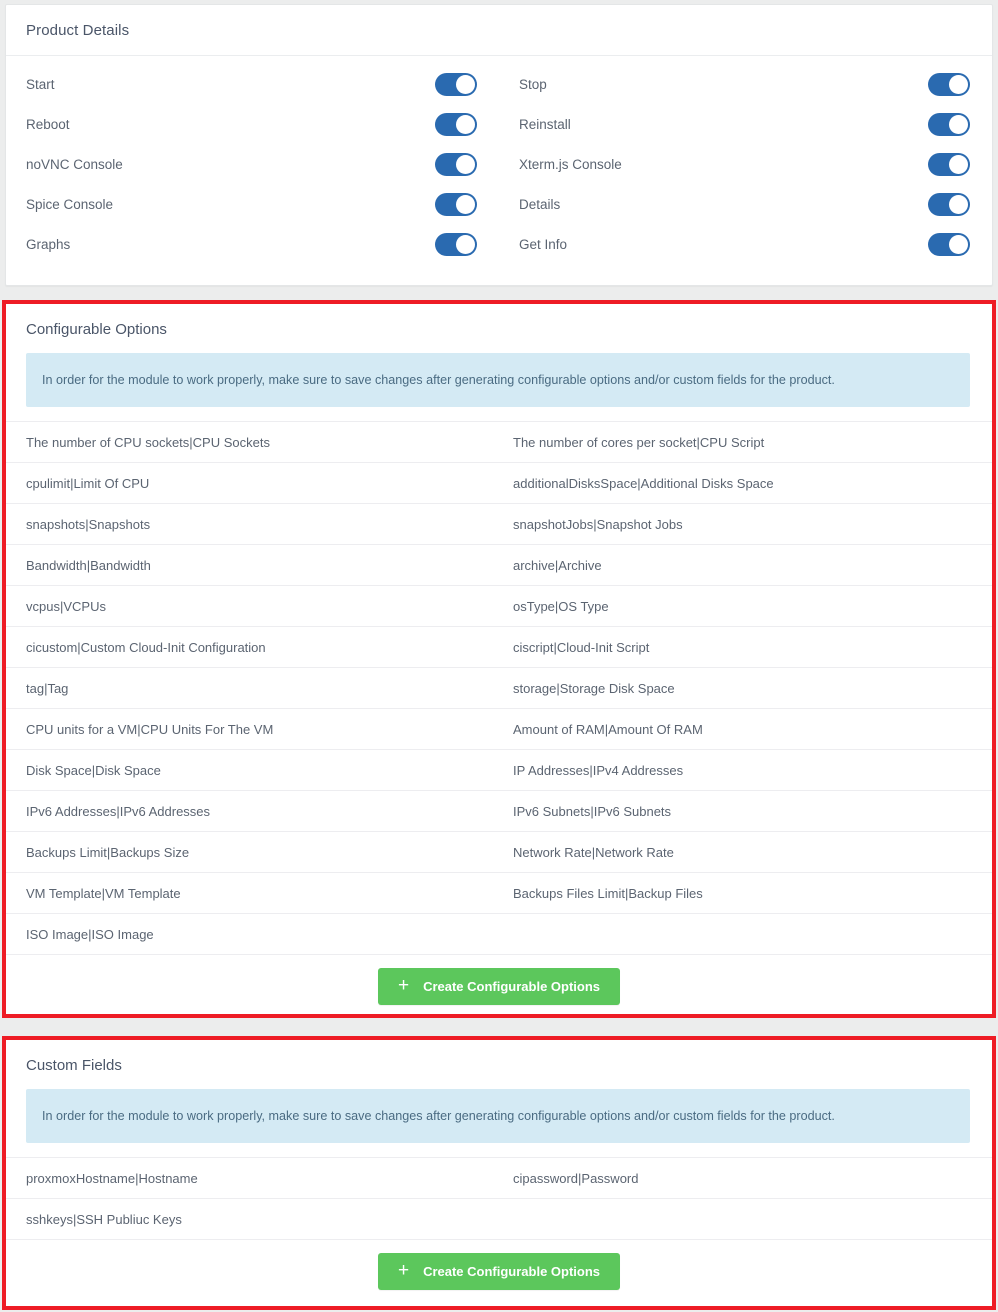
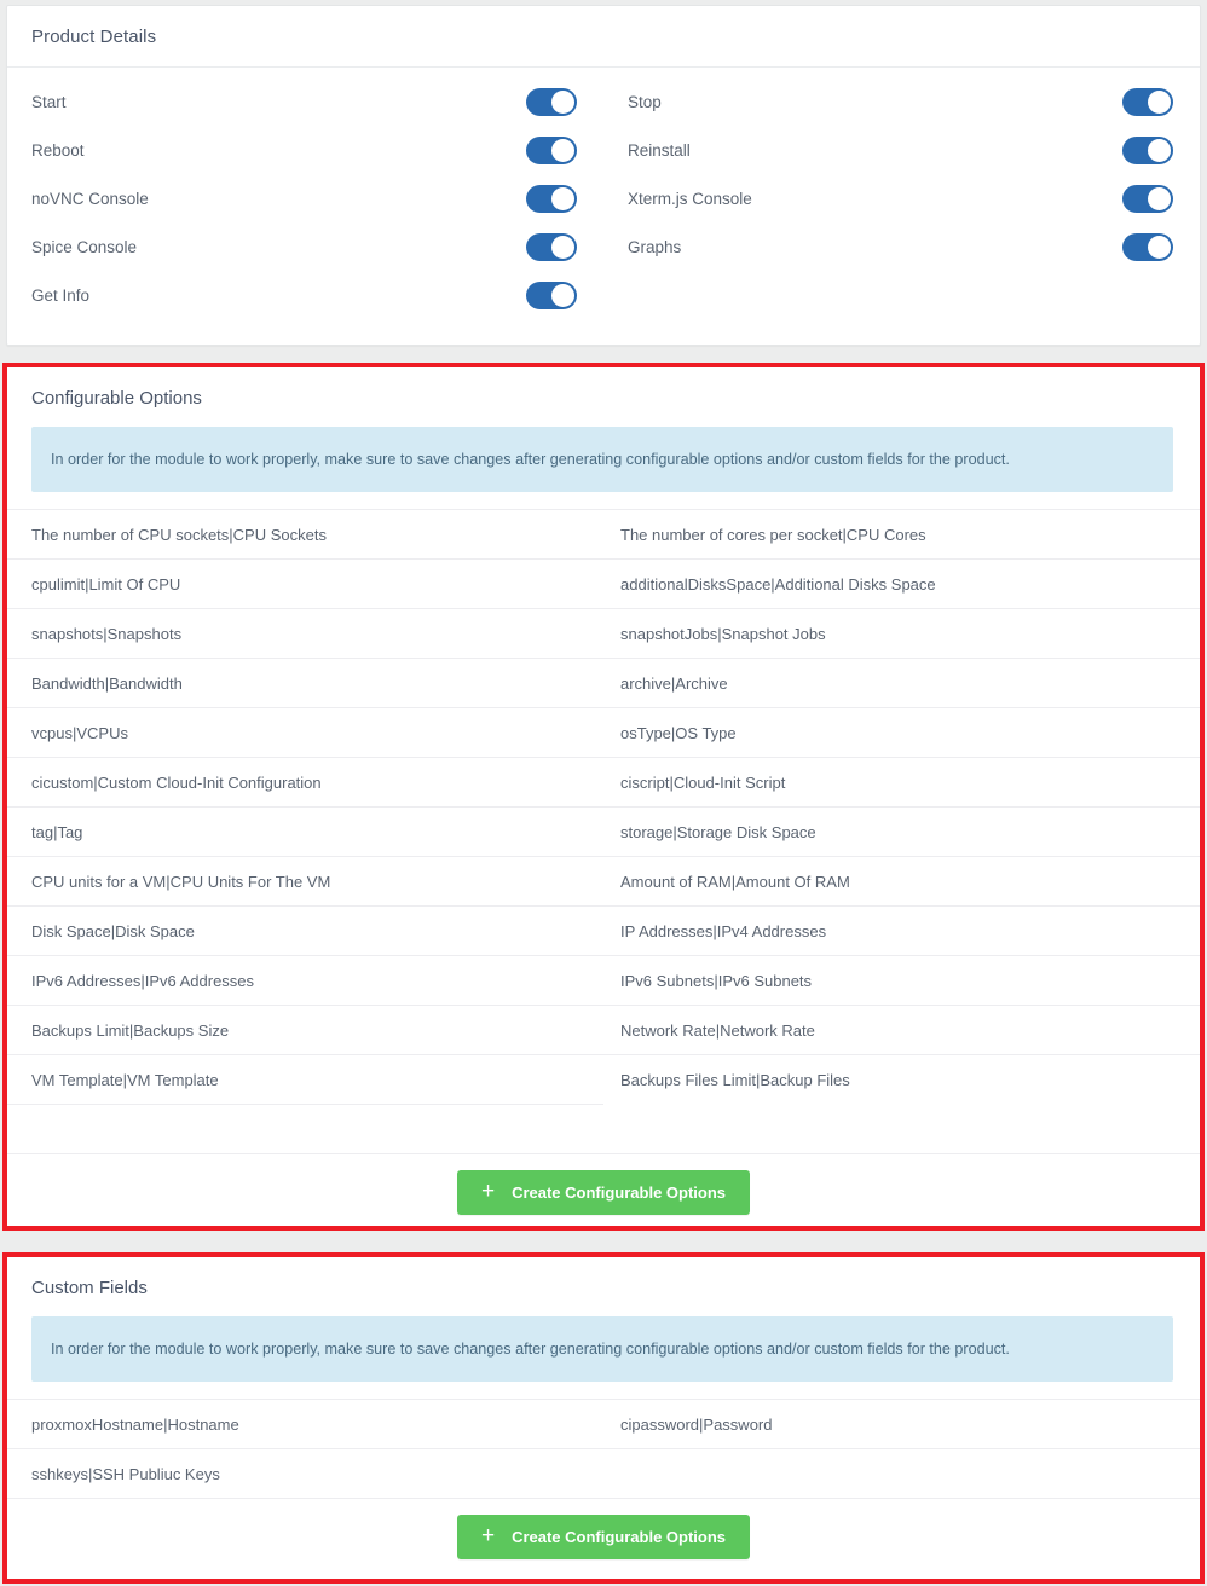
  Product Details
  Start
  Stop
  Reboot
  Reinstall
  noVNC Console
  Xterm.js Console
  Spice Console
- Details
  Graphs
  Get Info
  Configurable Options
  In order for the module to work properly, make sure to save changes after generating configurable options and/or custom fields for the product.
  The number of CPU sockets|CPU Sockets
- The number of cores per socket|CPU Script
+ The number of cores per socket|CPU Cores
  cpulimit|Limit Of CPU
  additionalDisksSpace|Additional Disks Space
  snapshots|Snapshots
  snapshotJobs|Snapshot Jobs
  Bandwidth|Bandwidth
  archive|Archive
  vcpus|VCPUs
  osType|OS Type
  cicustom|Custom Cloud-Init Configuration
  ciscript|Cloud-Init Script
  tag|Tag
  storage|Storage Disk Space
  CPU units for a VM|CPU Units For The VM
  Amount of RAM|Amount Of RAM
  Disk Space|Disk Space
  IP Addresses|IPv4 Addresses
  IPv6 Addresses|IPv6 Addresses
  IPv6 Subnets|IPv6 Subnets
  Backups Limit|Backups Size
  Network Rate|Network Rate
  VM Template|VM Template
  Backups Files Limit|Backup Files
- ISO Image|ISO Image
  +
  Create Configurable Options
  Custom Fields
  In order for the module to work properly, make sure to save changes after generating configurable options and/or custom fields for the product.
  proxmoxHostname|Hostname
  cipassword|Password
  sshkeys|SSH Publiuc Keys
  +
  Create Configurable Options
